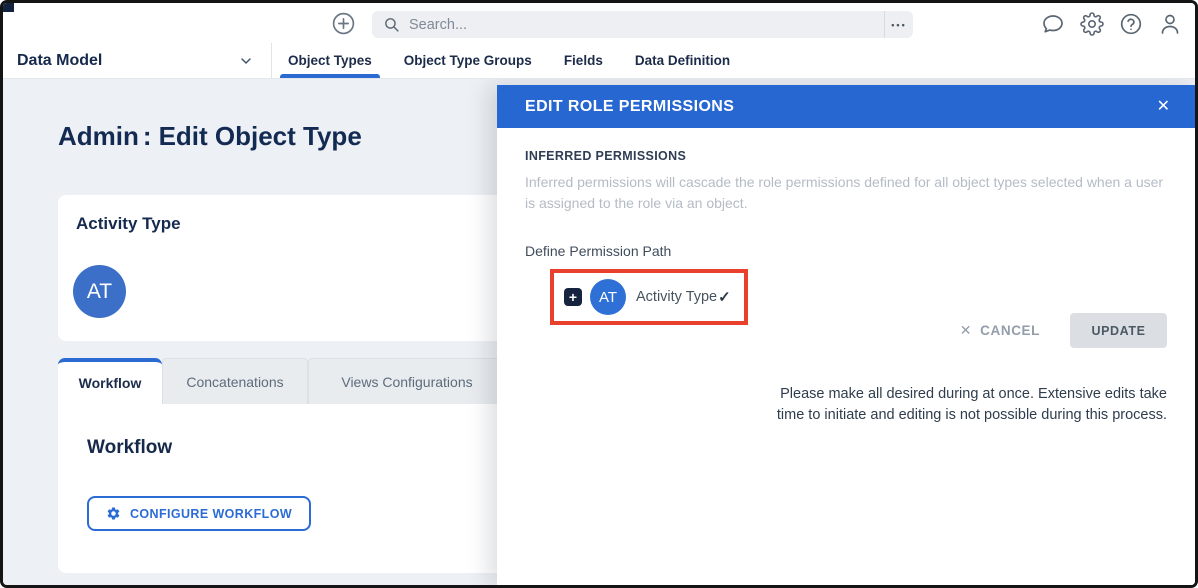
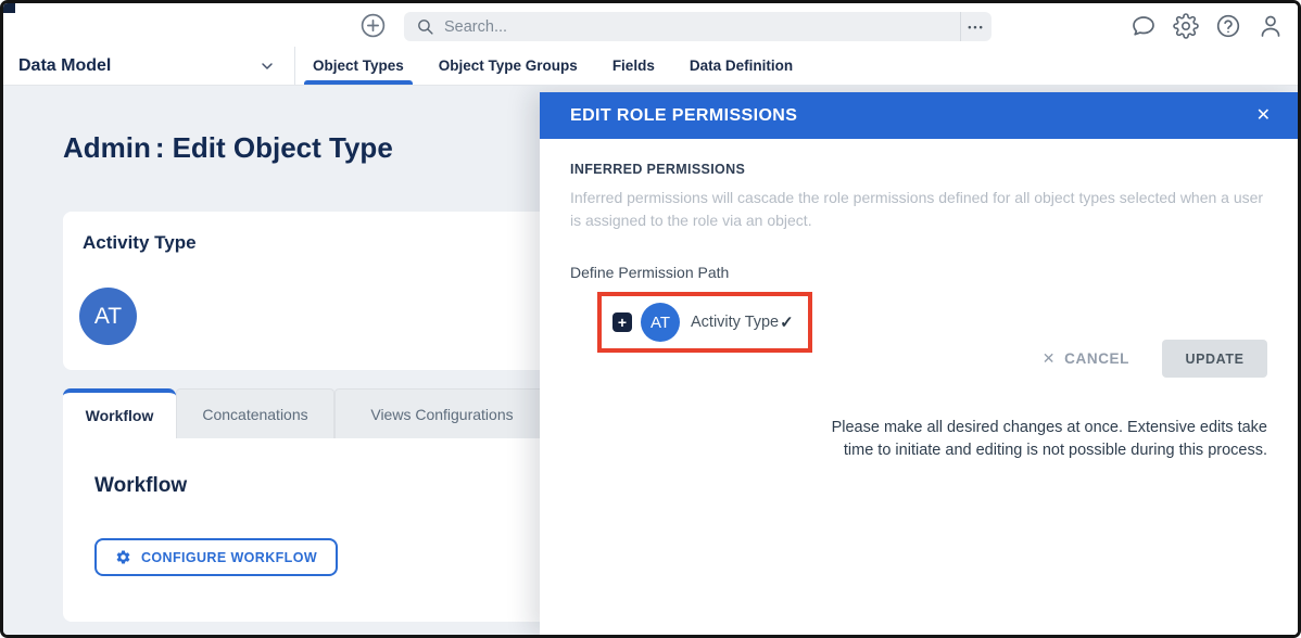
  Search...
  •••
  Data Model
  Object Types
  Object Type Groups
  Fields
  Data Definition
  Admin : Edit Object Type
  Activity Type
  AT
  Workflow
  Concatenations
  Views Configurations
  Workflow
  CONFIGURE WORKFLOW
  EDIT ROLE PERMISSIONS
  ✕
  INFERRED PERMISSIONS
  Inferred permissions will cascade the role permissions defined for all object types selected when a user is assigned to the role via an object.
  Define Permission Path
  +
  AT
  Activity Type
  ✓
  ✕
  CANCEL
  UPDATE
- Please make all desired during at once. Extensive edits take time to initiate and editing is not possible during this process.
+ Please make all desired changes at once. Extensive edits take time to initiate and editing is not possible during this process.
